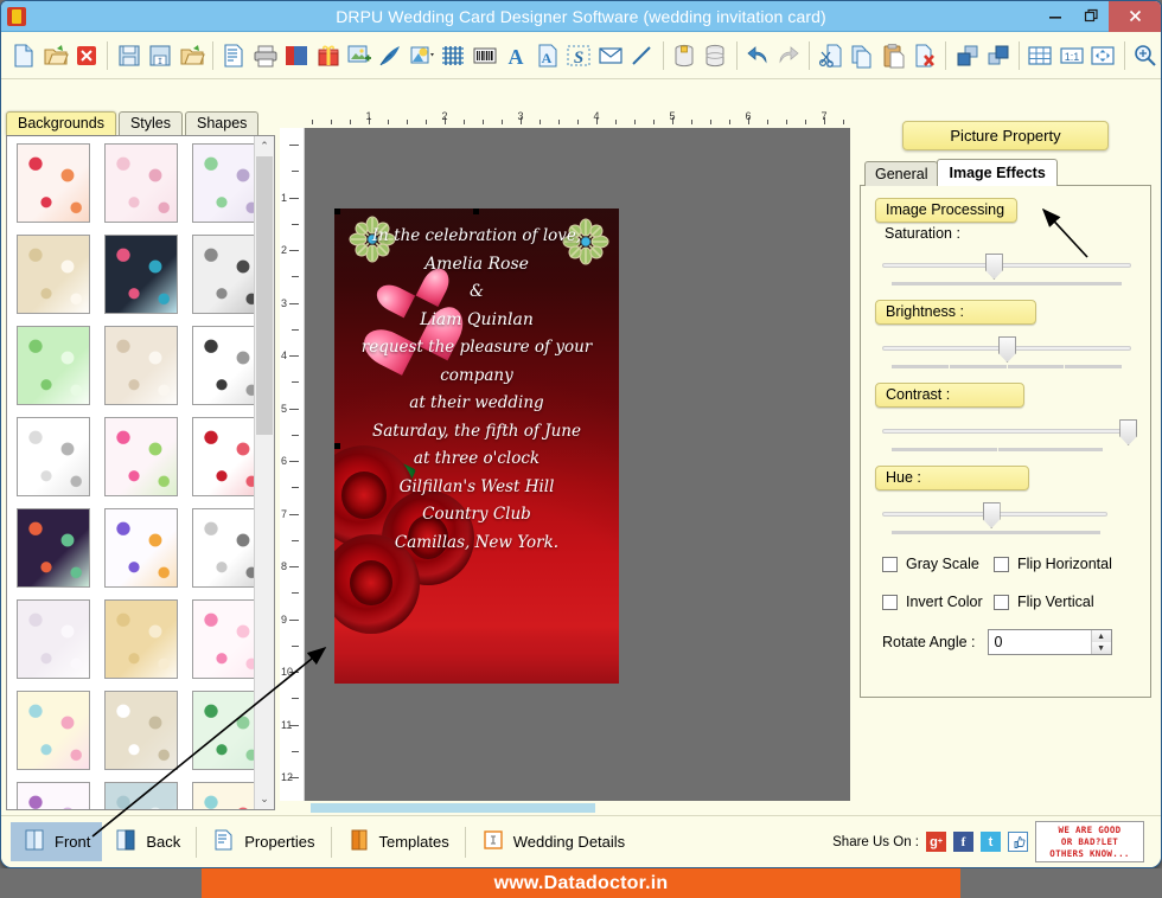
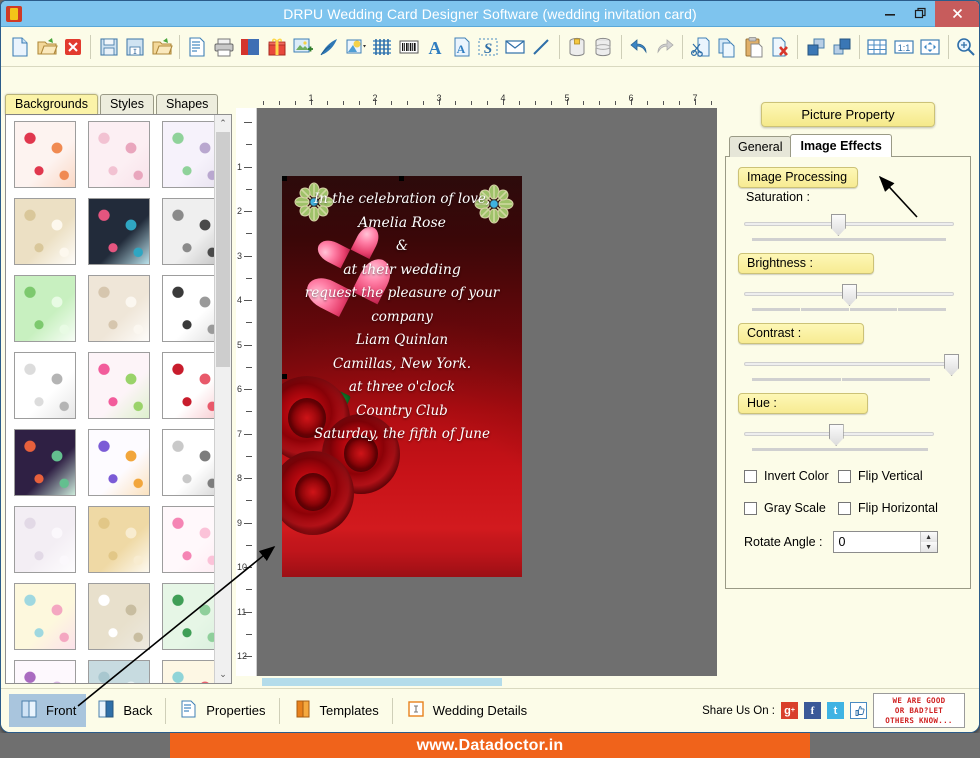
  DRPU Wedding Card Designer Software (wedding invitation card)
  I
  A
  A
  S
  1:1
  Backgrounds
  Styles
  Shapes
  ⌃
  ⌄
  1
  2
  3
  4
  5
  6
  7
  1
  2
  3
  4
  5
  6
  7
  8
  9
  10
  11
  12
  In the celebration of love,
  Amelia Rose
  &
- Liam Quinlan
+ at their wedding
  request the pleasure of your
  company
- at their wedding
+ Liam Quinlan
- Saturday, the fifth of June
+ Camillas, New York.
  at three o'clock
- Gilfillan's West Hill
  Country Club
- Camillas, New York.
+ Saturday, the fifth of June
  Picture Property
  General
  Image Effects
  Image Processing
  Saturation :
  Brightness :
  Contrast :
  Hue :
- Gray Scale
+ Invert Color
- Flip Horizontal
+ Flip Vertical
- Invert Color
+ Gray Scale
- Flip Vertical
+ Flip Horizontal
  Rotate Angle :
  0
  Front
  Back
  Properties
  Templates
  Wedding Details
  Share Us On :
  g
  f
  t
  WE ARE GOOD
  OR BAD?LET
  OTHERS KNOW...
  www.Datadoctor.in
